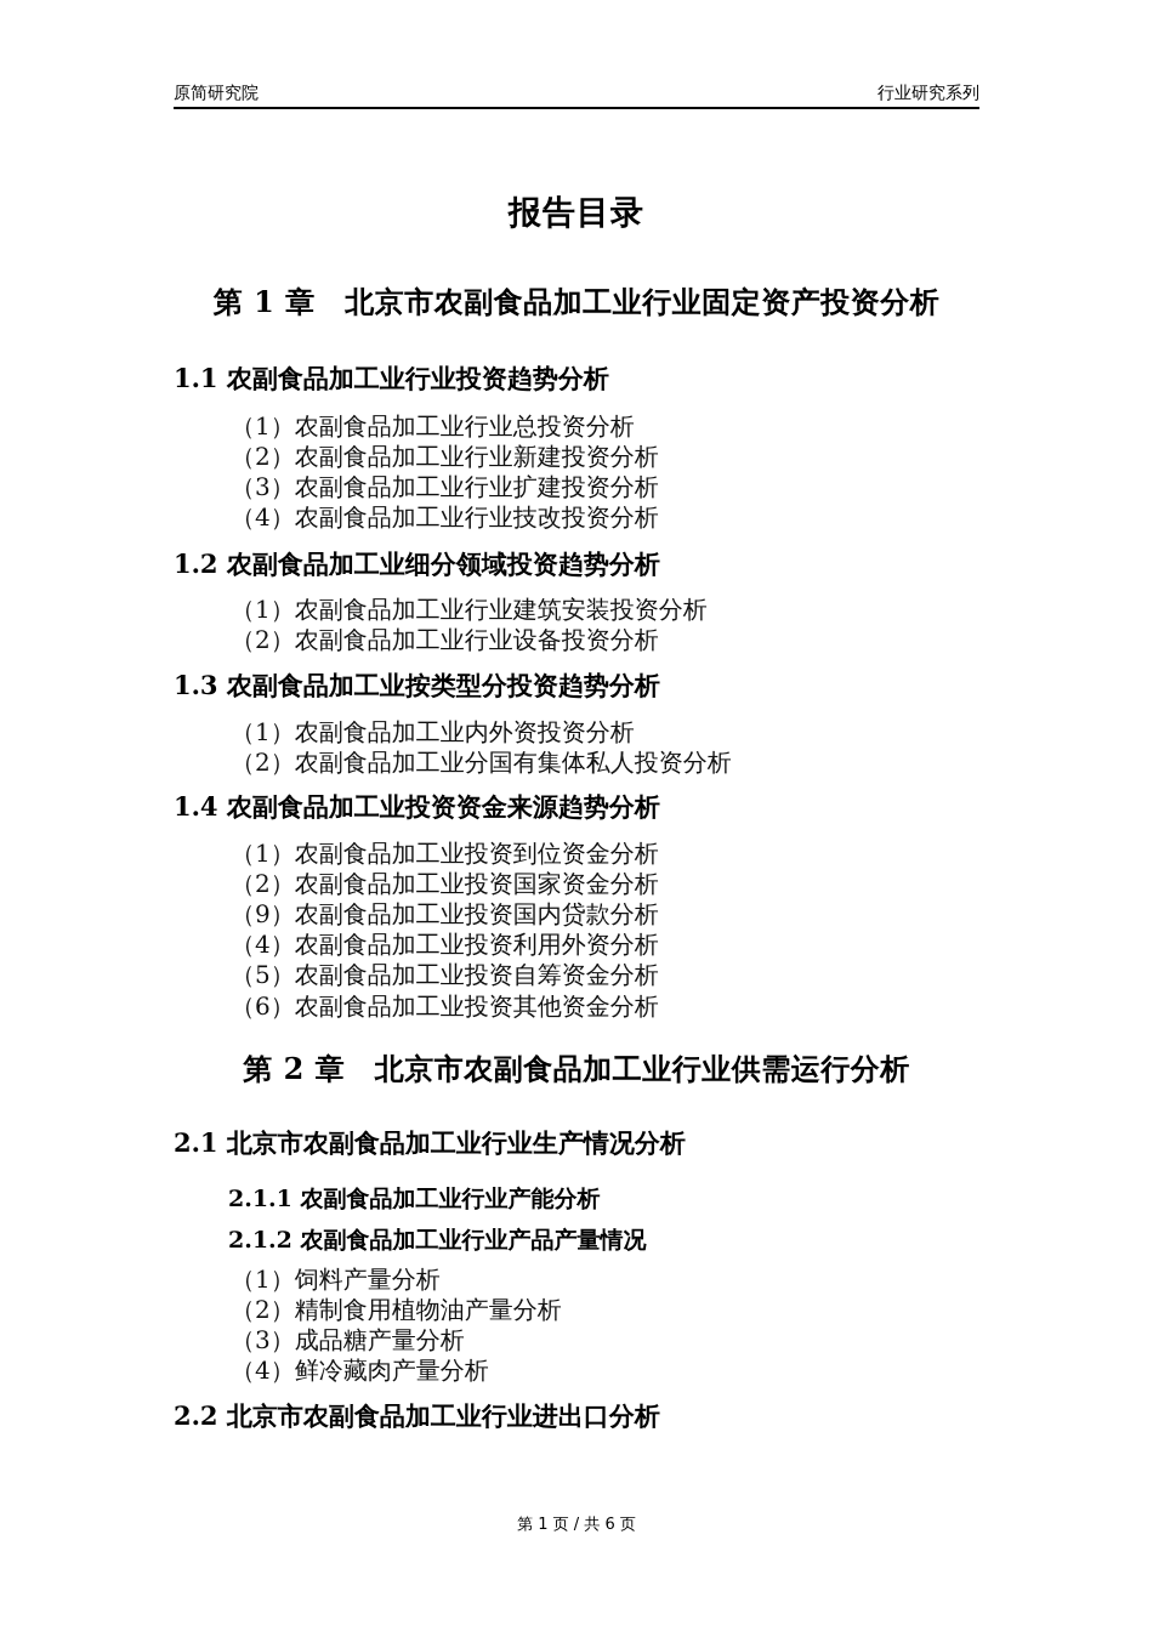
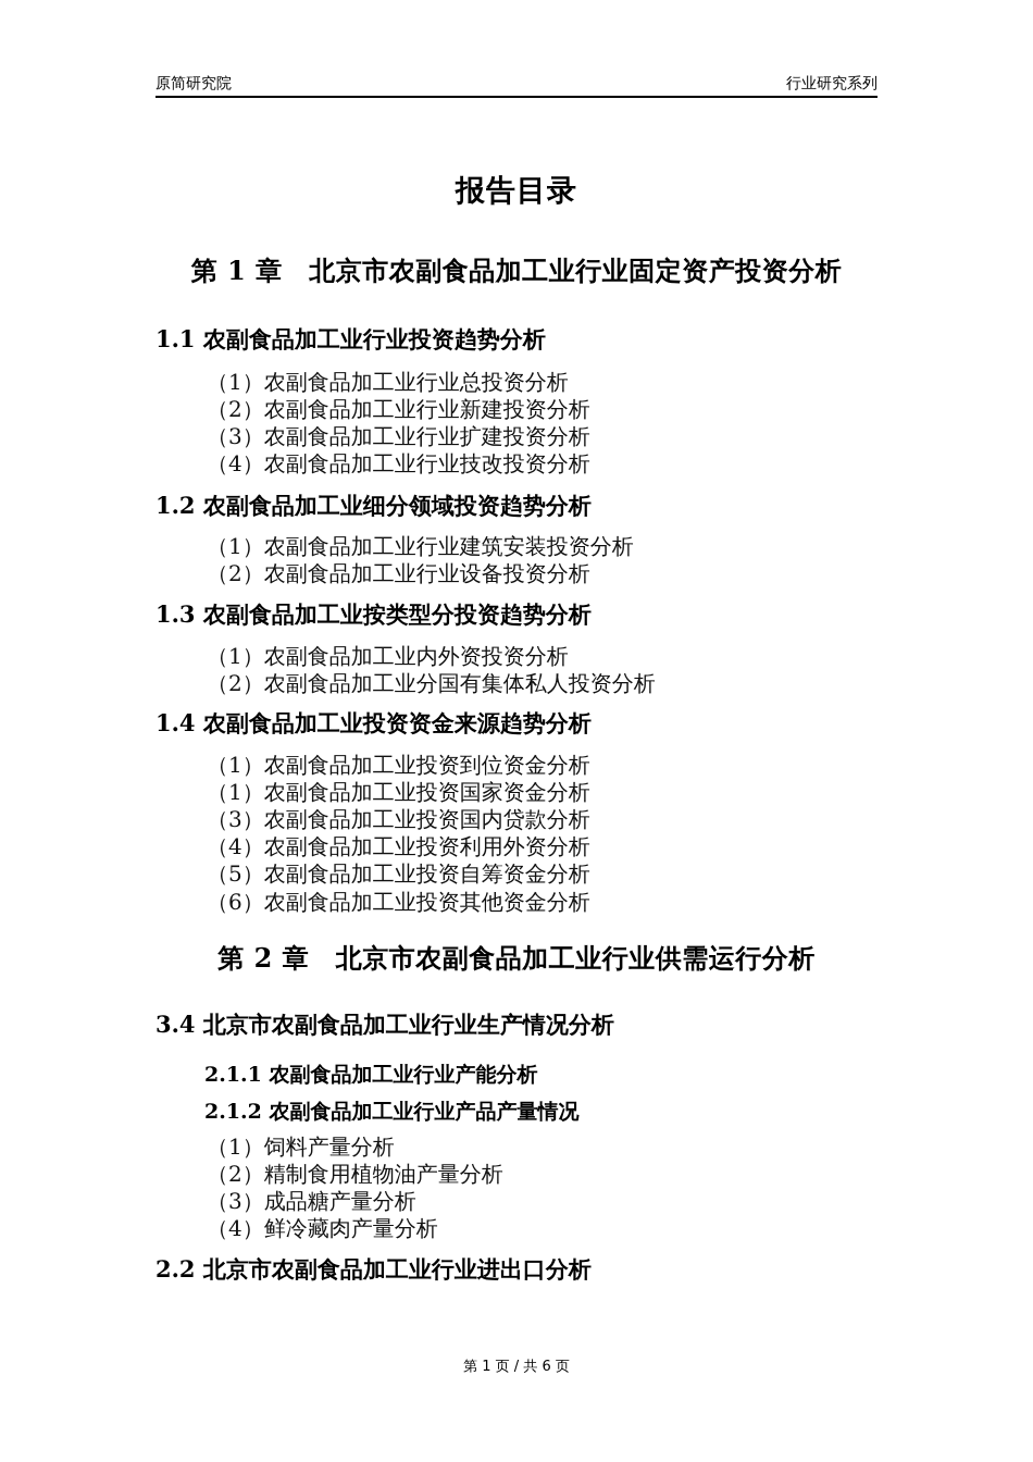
  原简研究院
  行业研究系列
  报告目录
  第 1 章 北京市农副食品加工业行业固定资产投资分析
  1.1 农副食品加工业行业投资趋势分析
  （1）农副食品加工业行业总投资分析
  （2）农副食品加工业行业新建投资分析
  （3）农副食品加工业行业扩建投资分析
  （4）农副食品加工业行业技改投资分析
  1.2 农副食品加工业细分领域投资趋势分析
  （1）农副食品加工业行业建筑安装投资分析
  （2）农副食品加工业行业设备投资分析
  1.3 农副食品加工业按类型分投资趋势分析
  （1）农副食品加工业内外资投资分析
  （2）农副食品加工业分国有集体私人投资分析
  1.4 农副食品加工业投资资金来源趋势分析
  （1）农副食品加工业投资到位资金分析
- （2）农副食品加工业投资国家资金分析
+ （1）农副食品加工业投资国家资金分析
- （9）农副食品加工业投资国内贷款分析
+ （3）农副食品加工业投资国内贷款分析
  （4）农副食品加工业投资利用外资分析
  （5）农副食品加工业投资自筹资金分析
  （6）农副食品加工业投资其他资金分析
  第 2 章 北京市农副食品加工业行业供需运行分析
- 2.1 北京市农副食品加工业行业生产情况分析
+ 3.4 北京市农副食品加工业行业生产情况分析
  2.1.1 农副食品加工业行业产能分析
  2.1.2 农副食品加工业行业产品产量情况
  （1）饲料产量分析
  （2）精制食用植物油产量分析
  （3）成品糖产量分析
  （4）鲜冷藏肉产量分析
  2.2 北京市农副食品加工业行业进出口分析
  第 1 页 / 共 6 页
